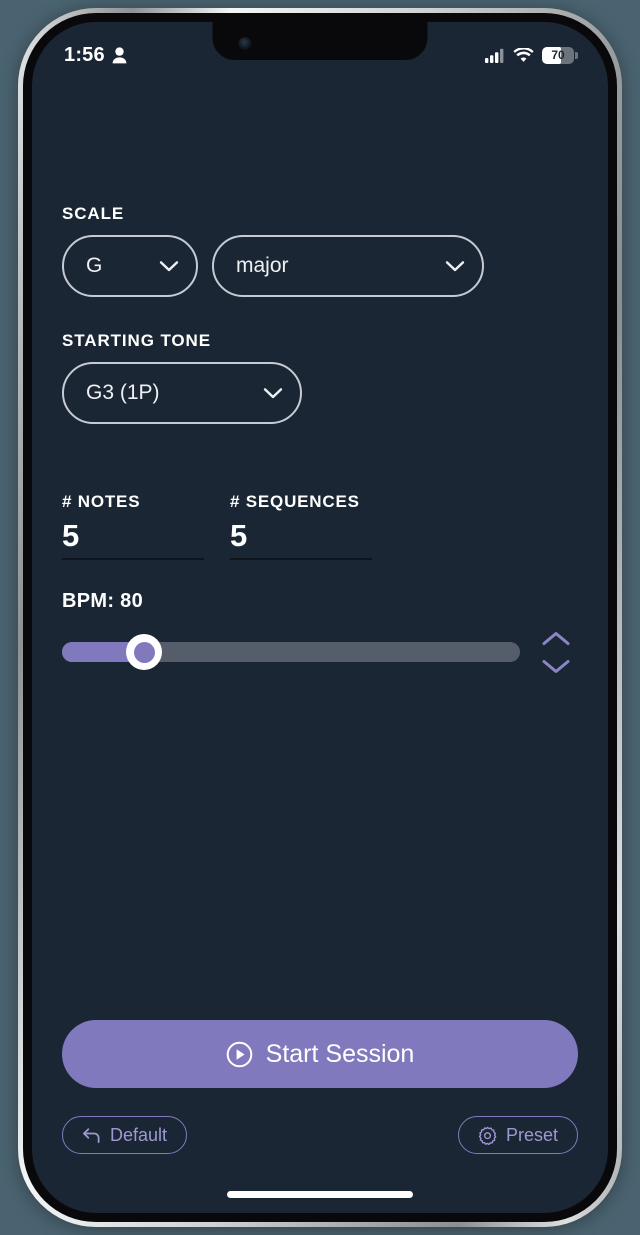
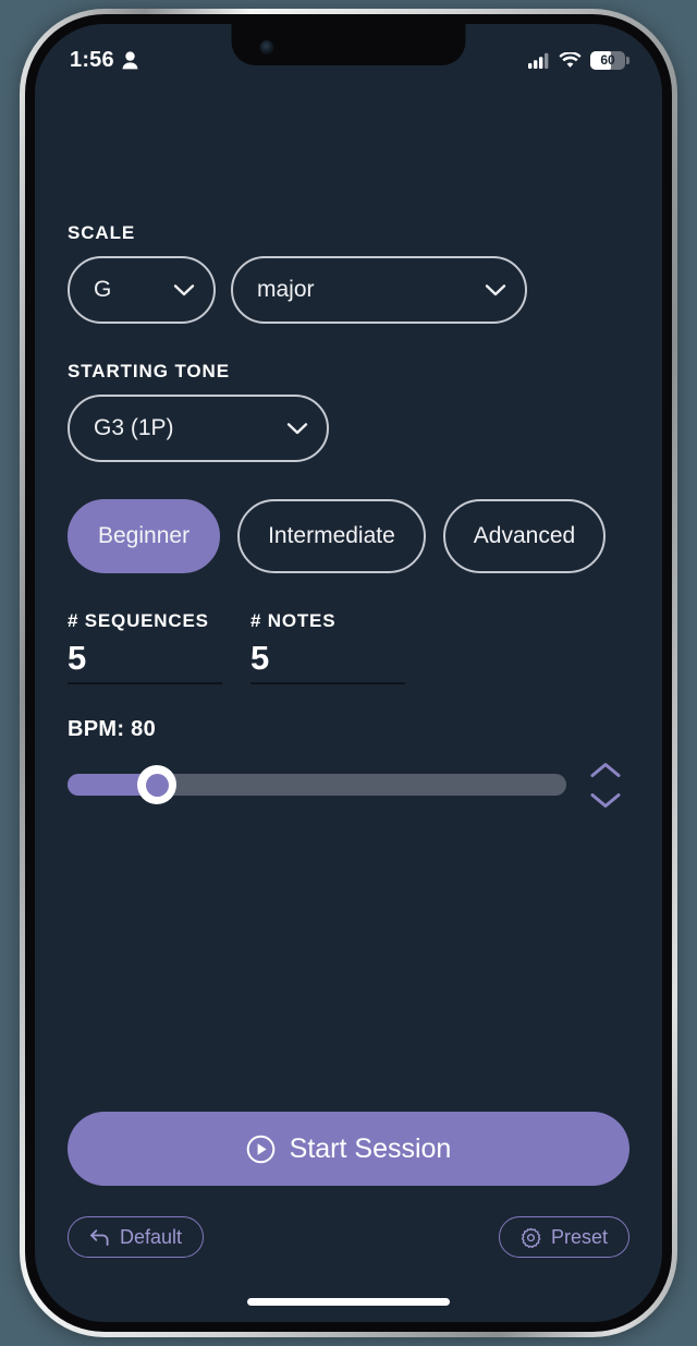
  1:56
- 70
+ 60
  SCALE
  G
  major
  STARTING TONE
  G3 (1P)
+ Beginner
+ Intermediate
+ Advanced
- # NOTES
+ # SEQUENCES
  5
- # SEQUENCES
+ # NOTES
  5
  BPM: 80
  Start Session
  Default
  Preset
